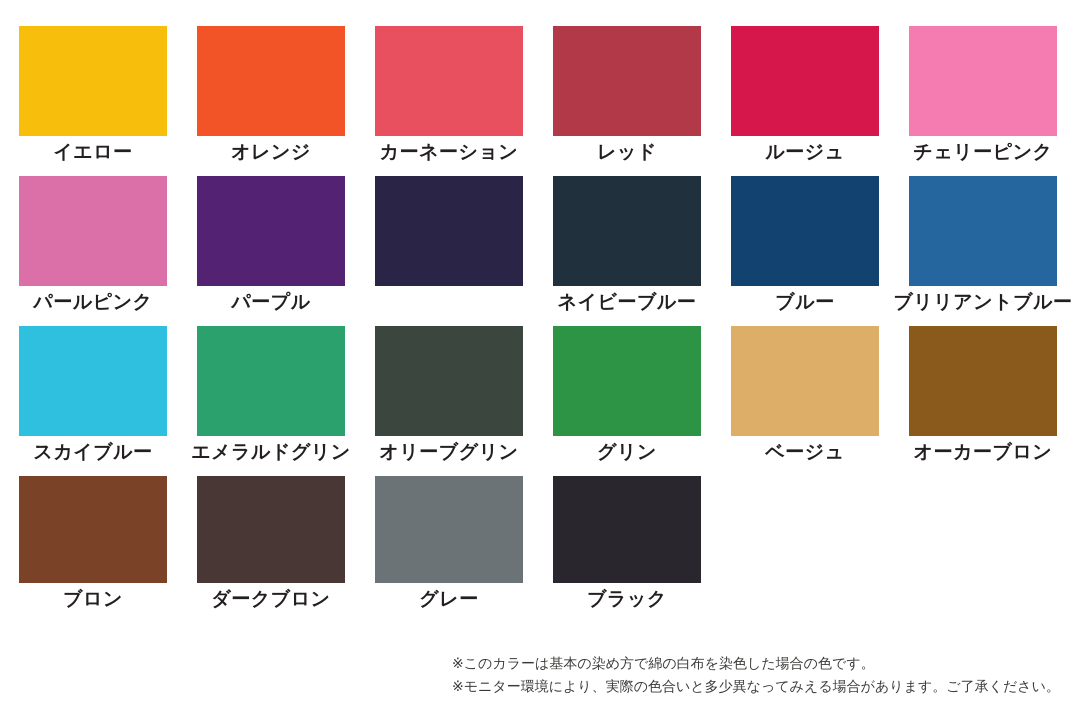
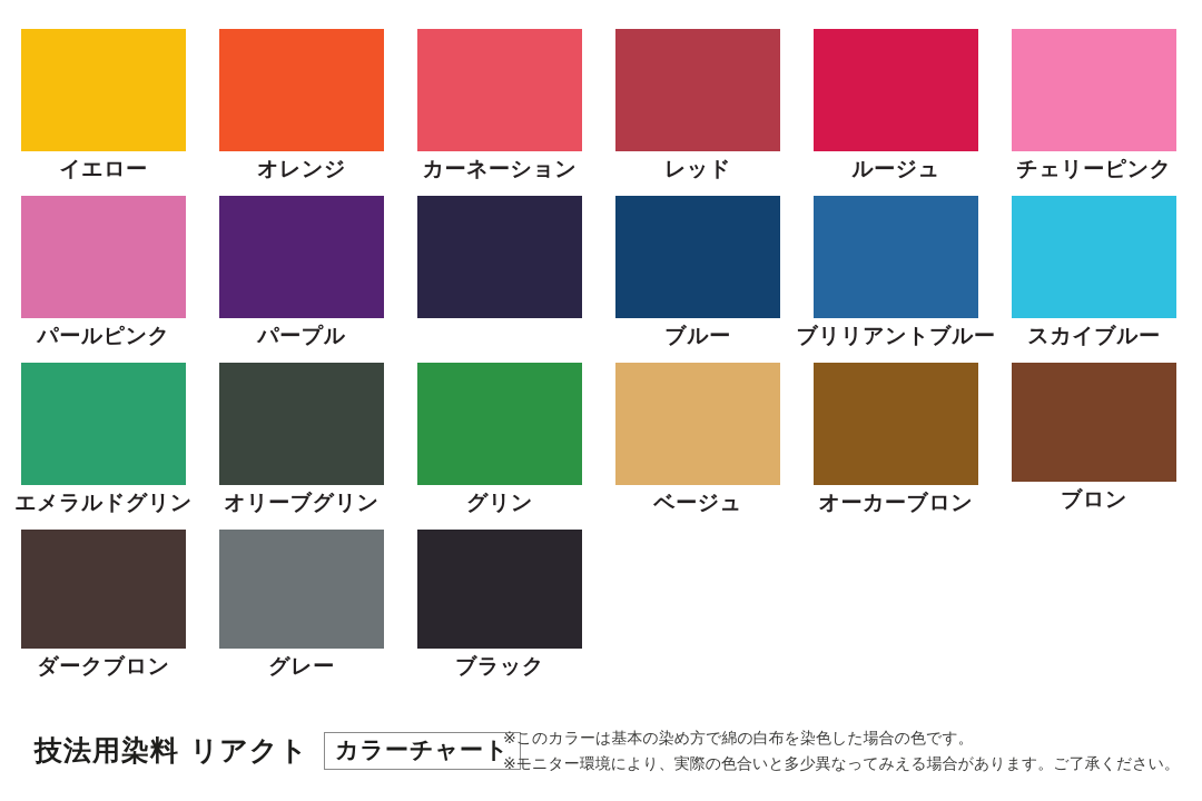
  イエロー
  オレンジ
  カーネーション
  レッド
  ルージュ
  チェリーピンク
  パールピンク
  パープル
- ネイビーブルー
  ブルー
  ブリリアントブルー
  スカイブルー
  エメラルドグリン
  オリーブグリン
  グリン
  ベージュ
  オーカーブロン
  ブロン
  ダークブロン
  グレー
  ブラック
+ 技法用染料 リアクト
+ カラーチャート
  ※このカラーは基本の染め方で綿の白布を染色した場合の色です。
  ※モニター環境により、実際の色合いと多少異なってみえる場合があります。ご了承ください。
